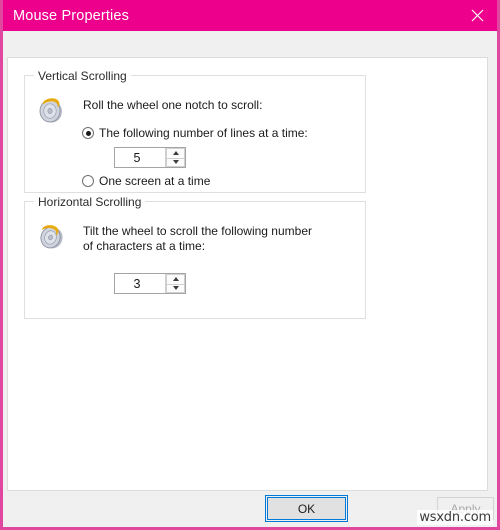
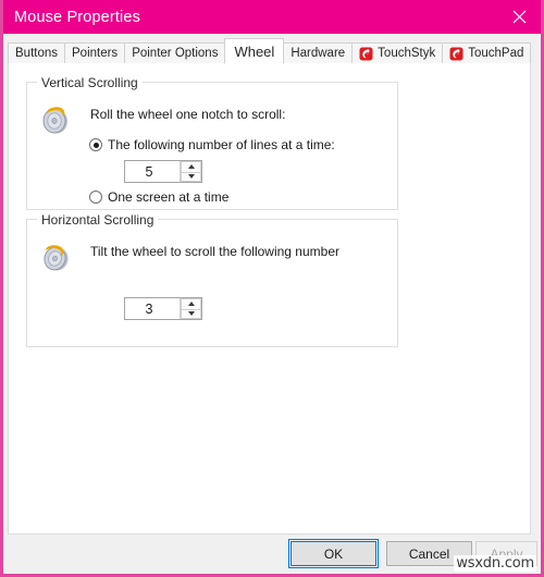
  Mouse Properties
+ Buttons
+ Pointers
+ Pointer Options
+ Wheel
+ Hardware
+ TouchStyk
+ TouchPad
  Vertical Scrolling
  Roll the wheel one notch to scroll:
  The following number of lines at a time:
  5
  One screen at a time
  Horizontal Scrolling
  Tilt the wheel to scroll the following number
- of characters at a time:
  3
  OK
+ Cancel
  Apply
  wsxdn.com
